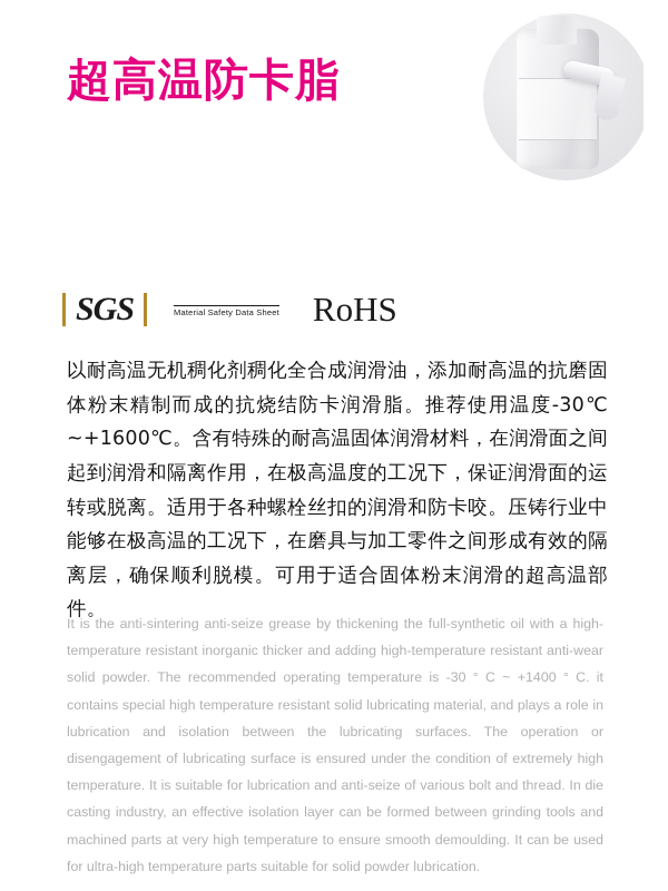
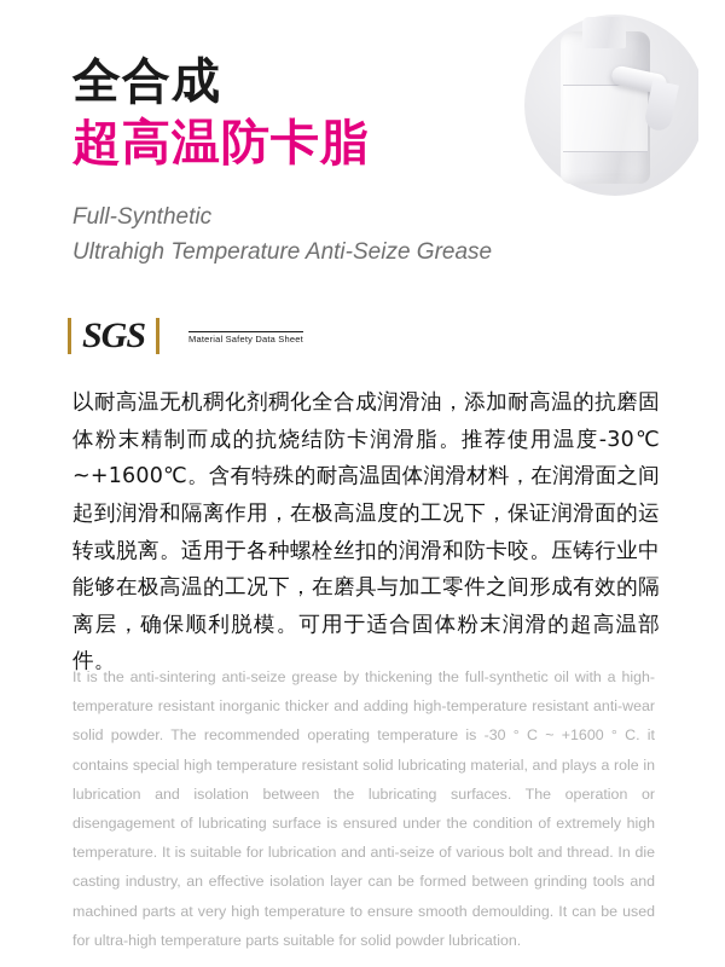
+ 全合成
  超高温防卡脂
+ Full-Synthetic
+ Ultrahigh Temperature Anti-Seize Grease
  SGS
  Material Safety Data Sheet
- RoHS
  以耐高温无机稠化剂稠化全合成润滑油，添加耐高温的抗磨固体粉末精制而成的抗烧结防卡润滑脂。推荐使用温度-30℃ ~+1600℃。含有特殊的耐高温固体润滑材料，在润滑面之间起到润滑和隔离作用，在极高温度的工况下，保证润滑面的运转或脱离。适用于各种螺栓丝扣的润滑和防卡咬。压铸行业中能够在极高温的工况下，在磨具与加工零件之间形成有效的隔离层，确保顺利脱模。可用于适合固体粉末润滑的超高温部件。
- It is the anti-sintering anti-seize grease by thickening the full-synthetic oil with a high-temperature resistant inorganic thicker and adding high-temperature resistant anti-wear solid powder. The recommended operating temperature is -30 ° C ~ +1400 ° C. it contains special high temperature resistant solid lubricating material, and plays a role in lubrication and isolation between the lubricating surfaces. The operation or disengagement of lubricating surface is ensured under the condition of extremely high temperature. It is suitable for lubrication and anti-seize of various bolt and thread. In die casting industry, an effective isolation layer can be formed between grinding tools and machined parts at very high temperature to ensure smooth demoulding. It can be used for ultra-high temperature parts suitable for solid powder lubrication.
+ It is the anti-sintering anti-seize grease by thickening the full-synthetic oil with a high-temperature resistant inorganic thicker and adding high-temperature resistant anti-wear solid powder. The recommended operating temperature is -30 ° C ~ +1600 ° C. it contains special high temperature resistant solid lubricating material, and plays a role in lubrication and isolation between the lubricating surfaces. The operation or disengagement of lubricating surface is ensured under the condition of extremely high temperature. It is suitable for lubrication and anti-seize of various bolt and thread. In die casting industry, an effective isolation layer can be formed between grinding tools and machined parts at very high temperature to ensure smooth demoulding. It can be used for ultra-high temperature parts suitable for solid powder lubrication.
